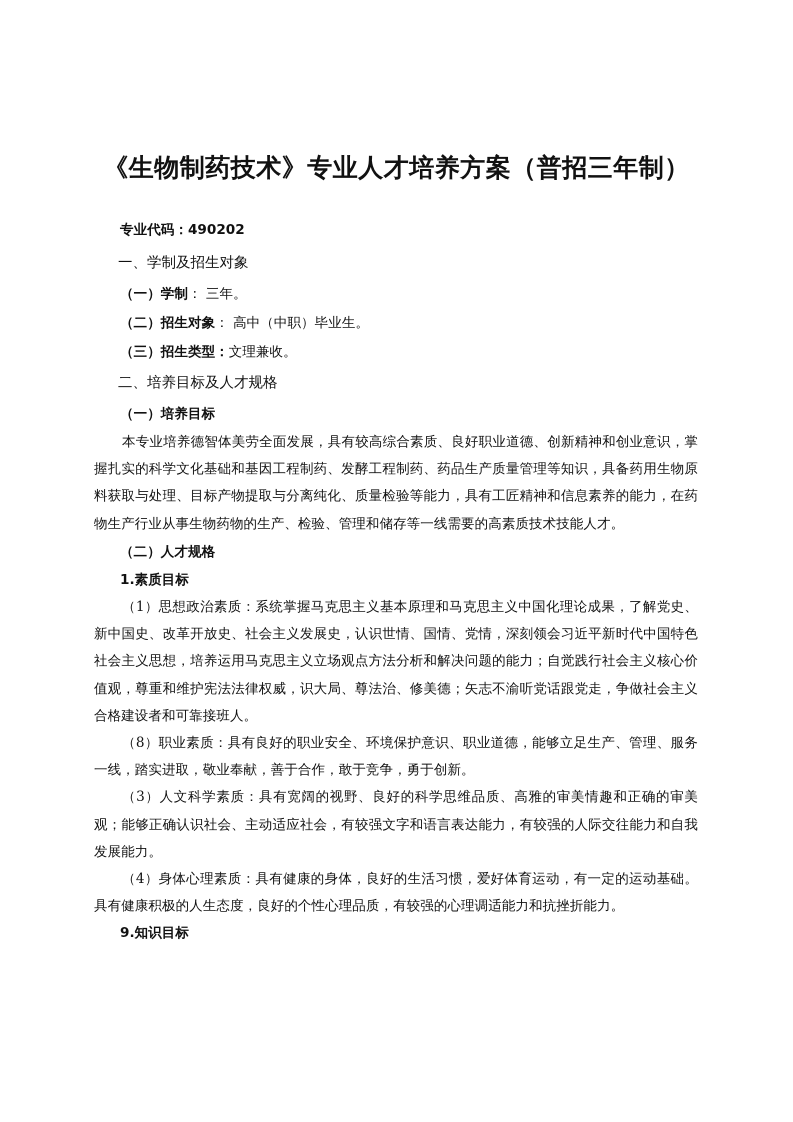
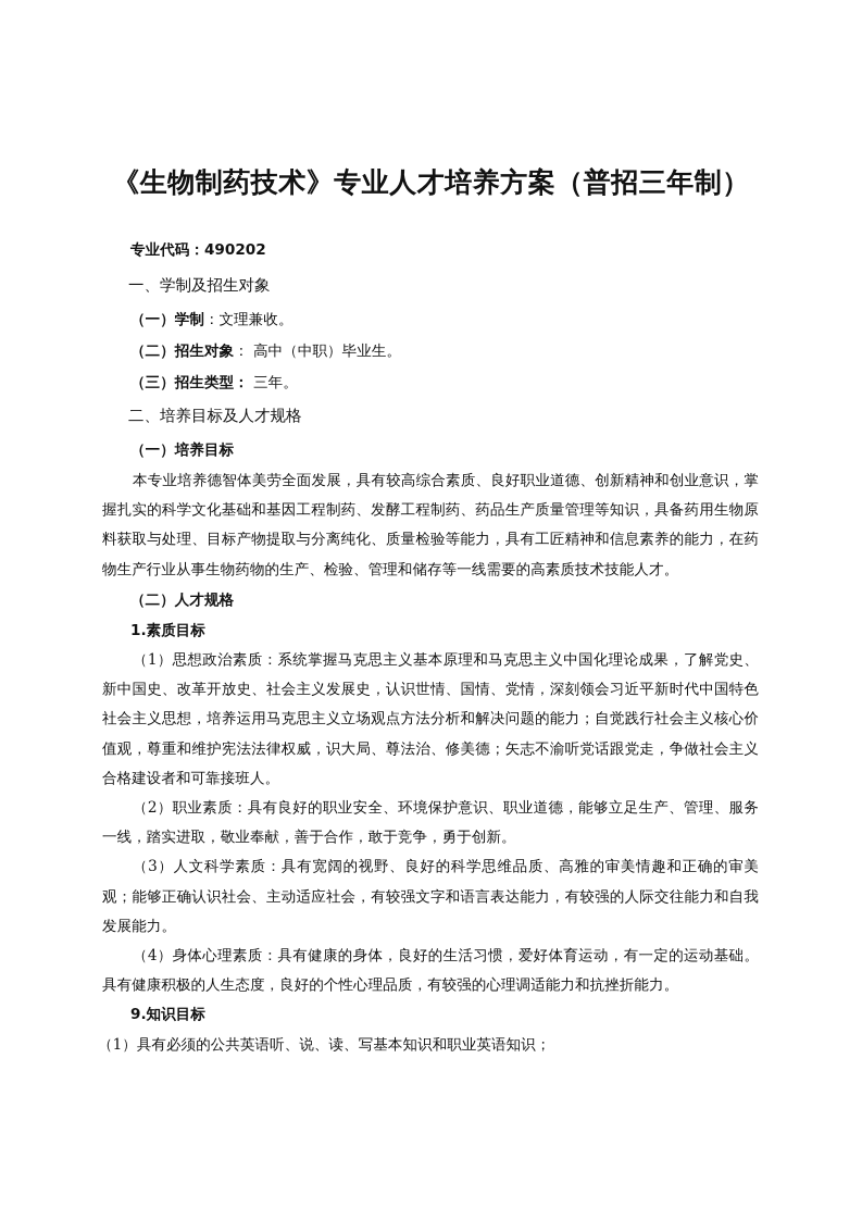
  《生物制药技术》专业人才培养方案（普招三年制）
  专业代码：490202
  一、学制及招生对象
- （一）学制： 三年。
+ （一）学制：文理兼收。
  （二）招生对象： 高中（中职）毕业生。
- （三）招生类型：文理兼收。
+ （三）招生类型： 三年。
  二、培养目标及人才规格
  （一）培养目标
  本专业培养德智体美劳全面发展，具有较高综合素质、良好职业道德、创新精神和创业意识，掌握扎实的科学文化基础和基因工程制药、发酵工程制药、药品生产质量管理等知识，具备药用生物原料获取与处理、目标产物提取与分离纯化、质量检验等能力，具有工匠精神和信息素养的能力，在药物生产行业从事生物药物的生产、检验、管理和储存等一线需要的高素质技术技能人才。
  （二）人才规格
  1.素质目标
  （1）思想政治素质：系统掌握马克思主义基本原理和马克思主义中国化理论成果，了解党史、新中国史、改革开放史、社会主义发展史，认识世情、国情、党情，深刻领会习近平新时代中国特色社会主义思想，培养运用马克思主义立场观点方法分析和解决问题的能力；自觉践行社会主义核心价值观，尊重和维护宪法法律权威，识大局、尊法治、修美德；矢志不渝听党话跟党走，争做社会主义合格建设者和可靠接班人。
- （8）职业素质：具有良好的职业安全、环境保护意识、职业道德，能够立足生产、管理、服务一线，踏实进取，敬业奉献，善于合作，敢于竞争，勇于创新。
+ （2）职业素质：具有良好的职业安全、环境保护意识、职业道德，能够立足生产、管理、服务一线，踏实进取，敬业奉献，善于合作，敢于竞争，勇于创新。
  （3）人文科学素质：具有宽阔的视野、良好的科学思维品质、高雅的审美情趣和正确的审美观；能够正确认识社会、主动适应社会，有较强文字和语言表达能力，有较强的人际交往能力和自我发展能力。
  （4）身体心理素质：具有健康的身体，良好的生活习惯，爱好体育运动，有一定的运动基础。具有健康积极的人生态度，良好的个性心理品质，有较强的心理调适能力和抗挫折能力。
  9.知识目标
+ （1）具有必须的公共英语听、说、读、写基本知识和职业英语知识；
